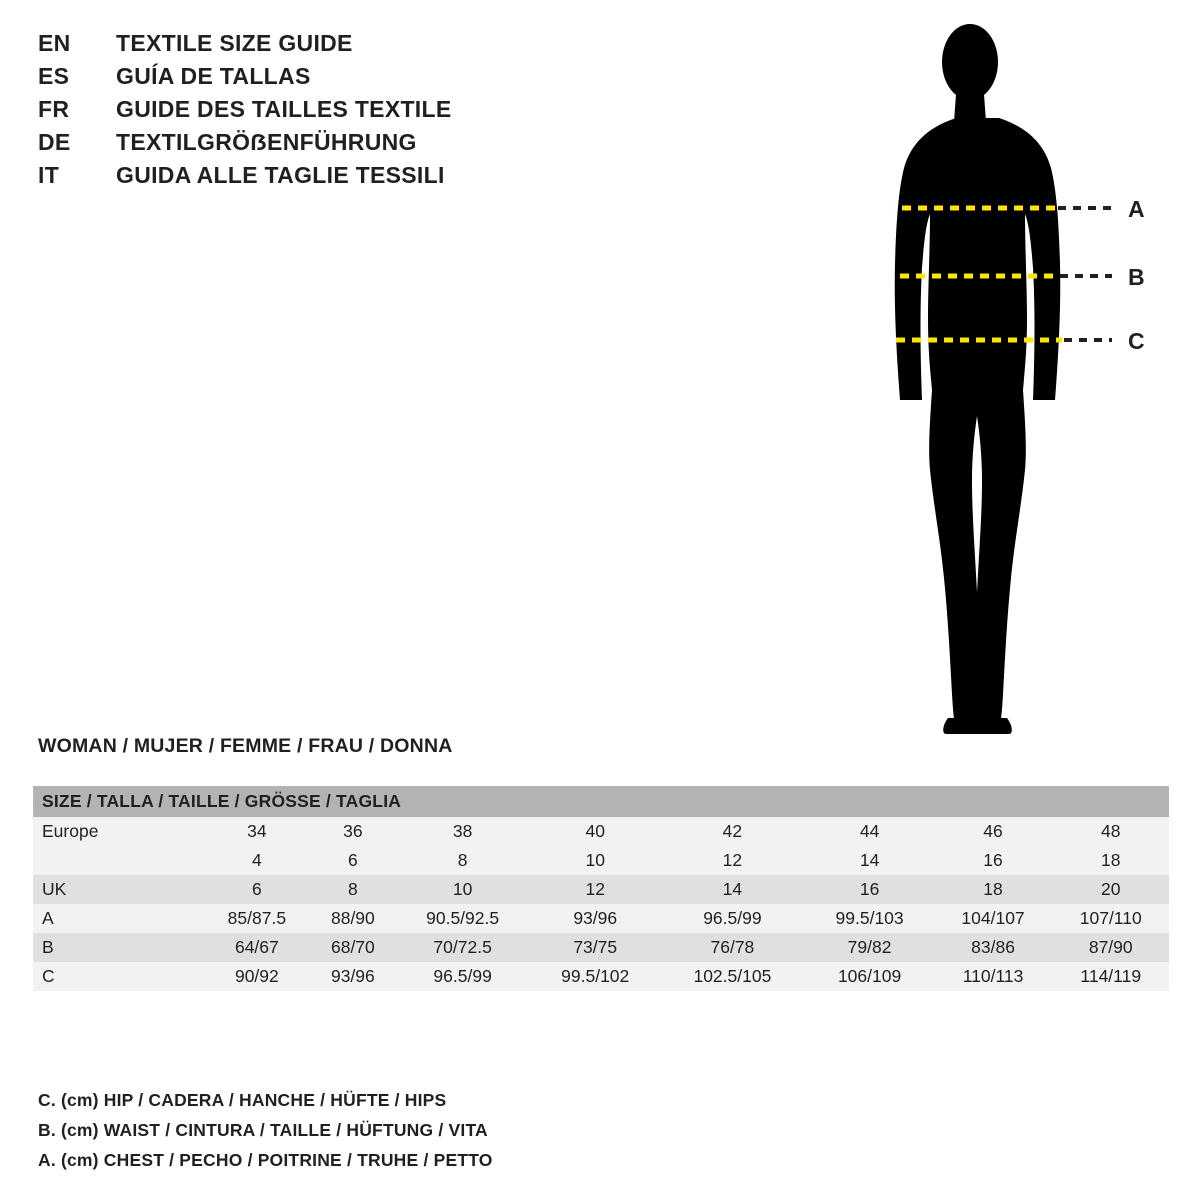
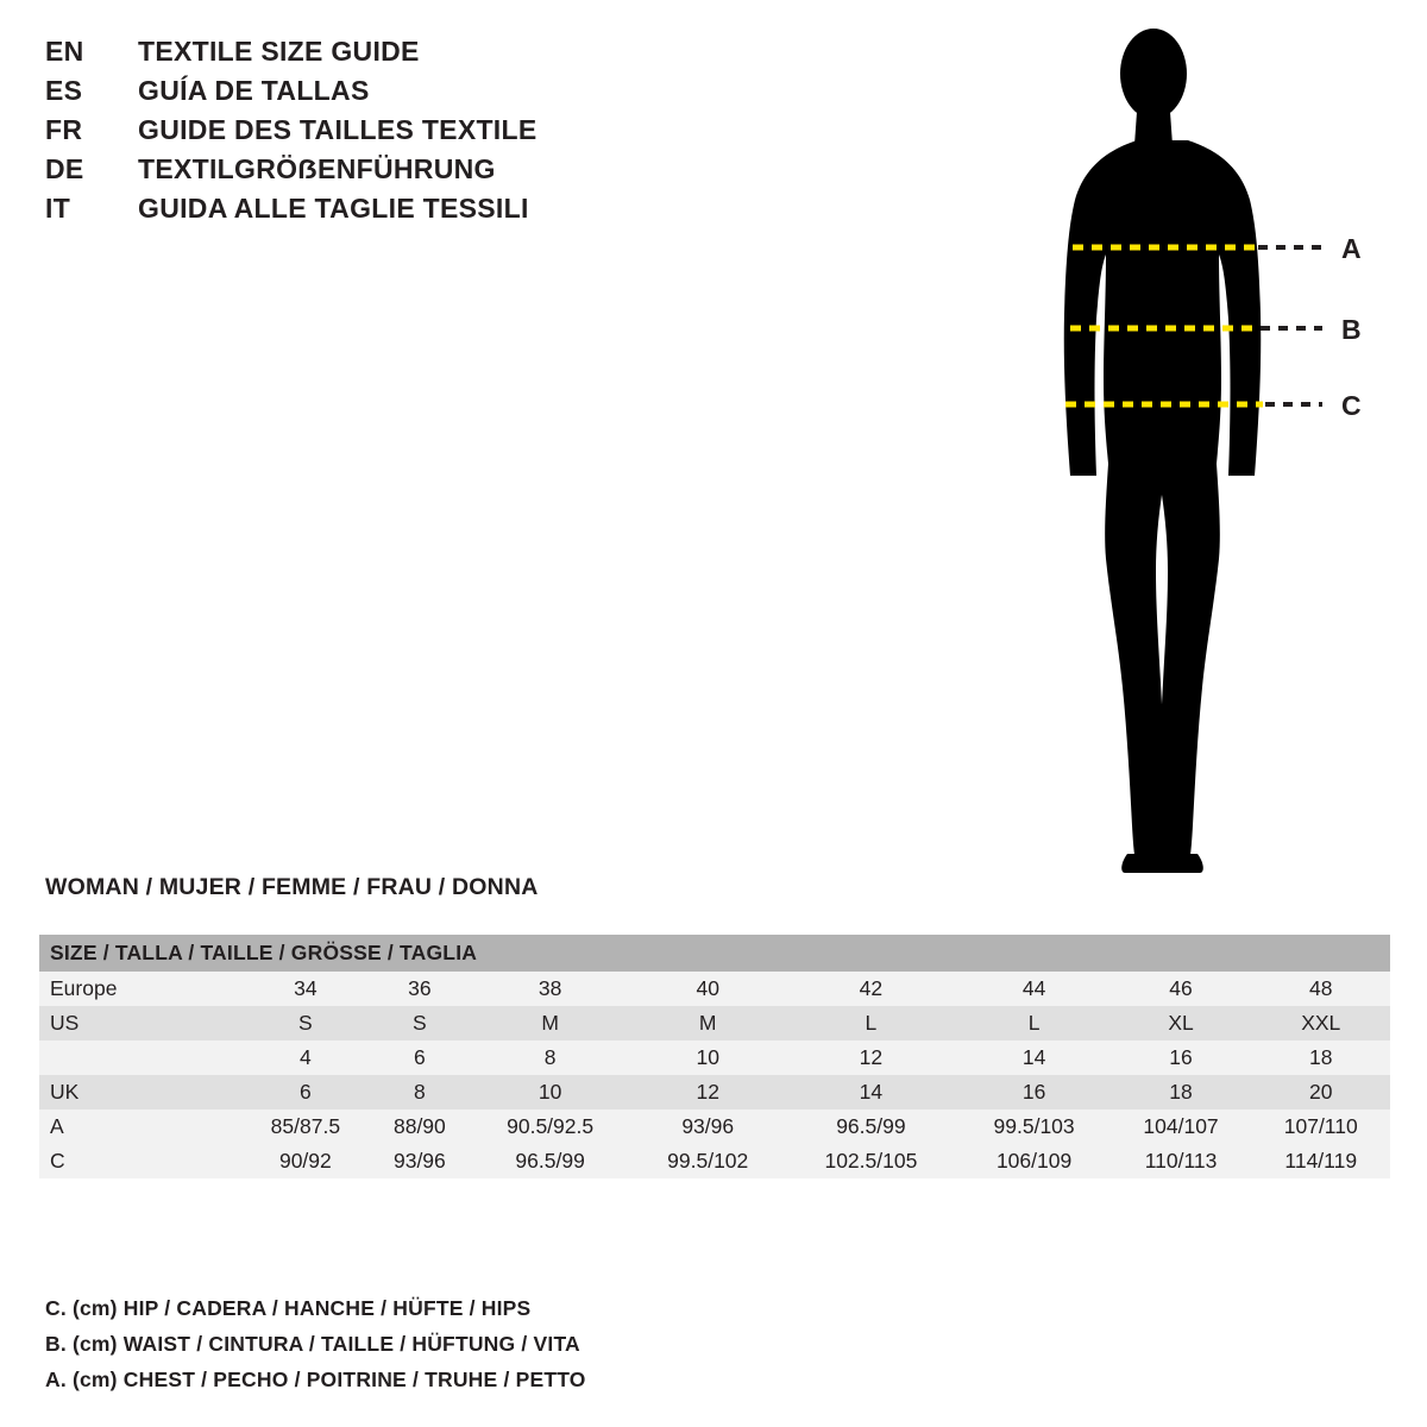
  EN
  TEXTILE SIZE GUIDE
  ES
  GUÍA DE TALLAS
  FR
  GUIDE DES TAILLES TEXTILE
  DE
  TEXTILGRÖẞENFÜHRUNG
  IT
  GUIDA ALLE TAGLIE TESSILI
  A
  B
  C
  WOMAN / MUJER / FEMME / FRAU / DONNA
  SIZE / TALLA / TAILLE / GRÖSSE / TAGLIA
  Europe	34	36	38	40	42	44	46	48
+ US	S	S	M	M	L	L	XL	XXL
  	4	6	8	10	12	14	16	18
  UK	6	8	10	12	14	16	18	20
  A	85/87.5	88/90	90.5/92.5	93/96	96.5/99	99.5/103	104/107	107/110
- B	64/67	68/70	70/72.5	73/75	76/78	79/82	83/86	87/90
  C	90/92	93/96	96.5/99	99.5/102	102.5/105	106/109	110/113	114/119
  C. (cm) HIP / CADERA / HANCHE / HÜFTE / HIPS
  B. (cm) WAIST / CINTURA / TAILLE / HÜFTUNG / VITA
  A. (cm) CHEST / PECHO / POITRINE / TRUHE / PETTO
